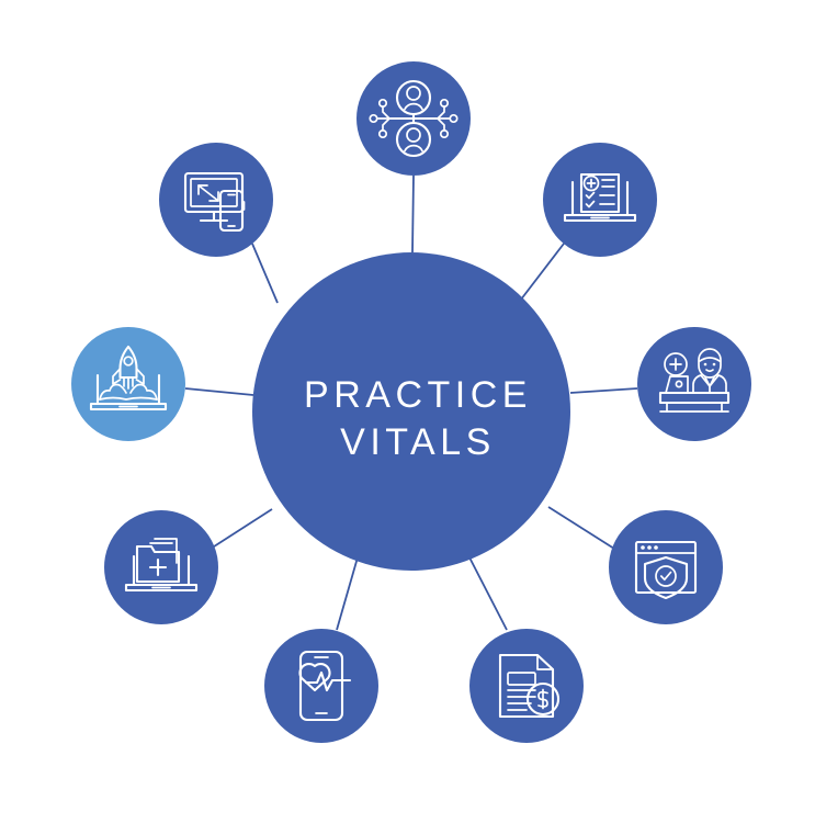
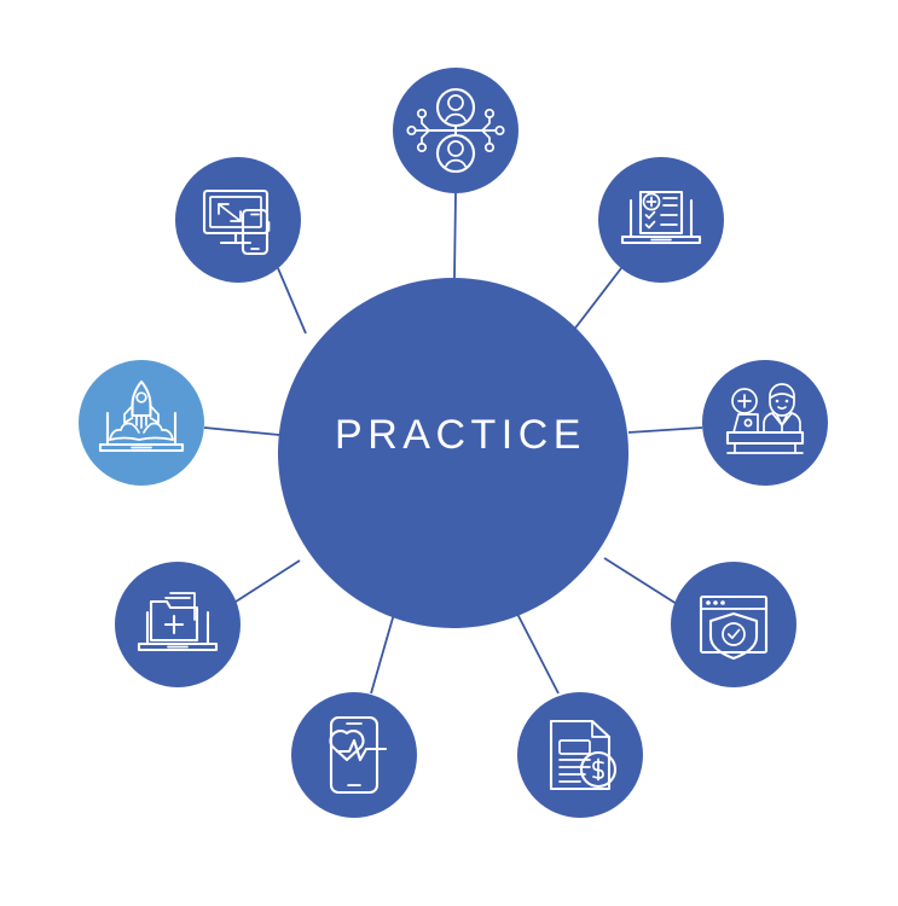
  PRACTICE
- VITALS
